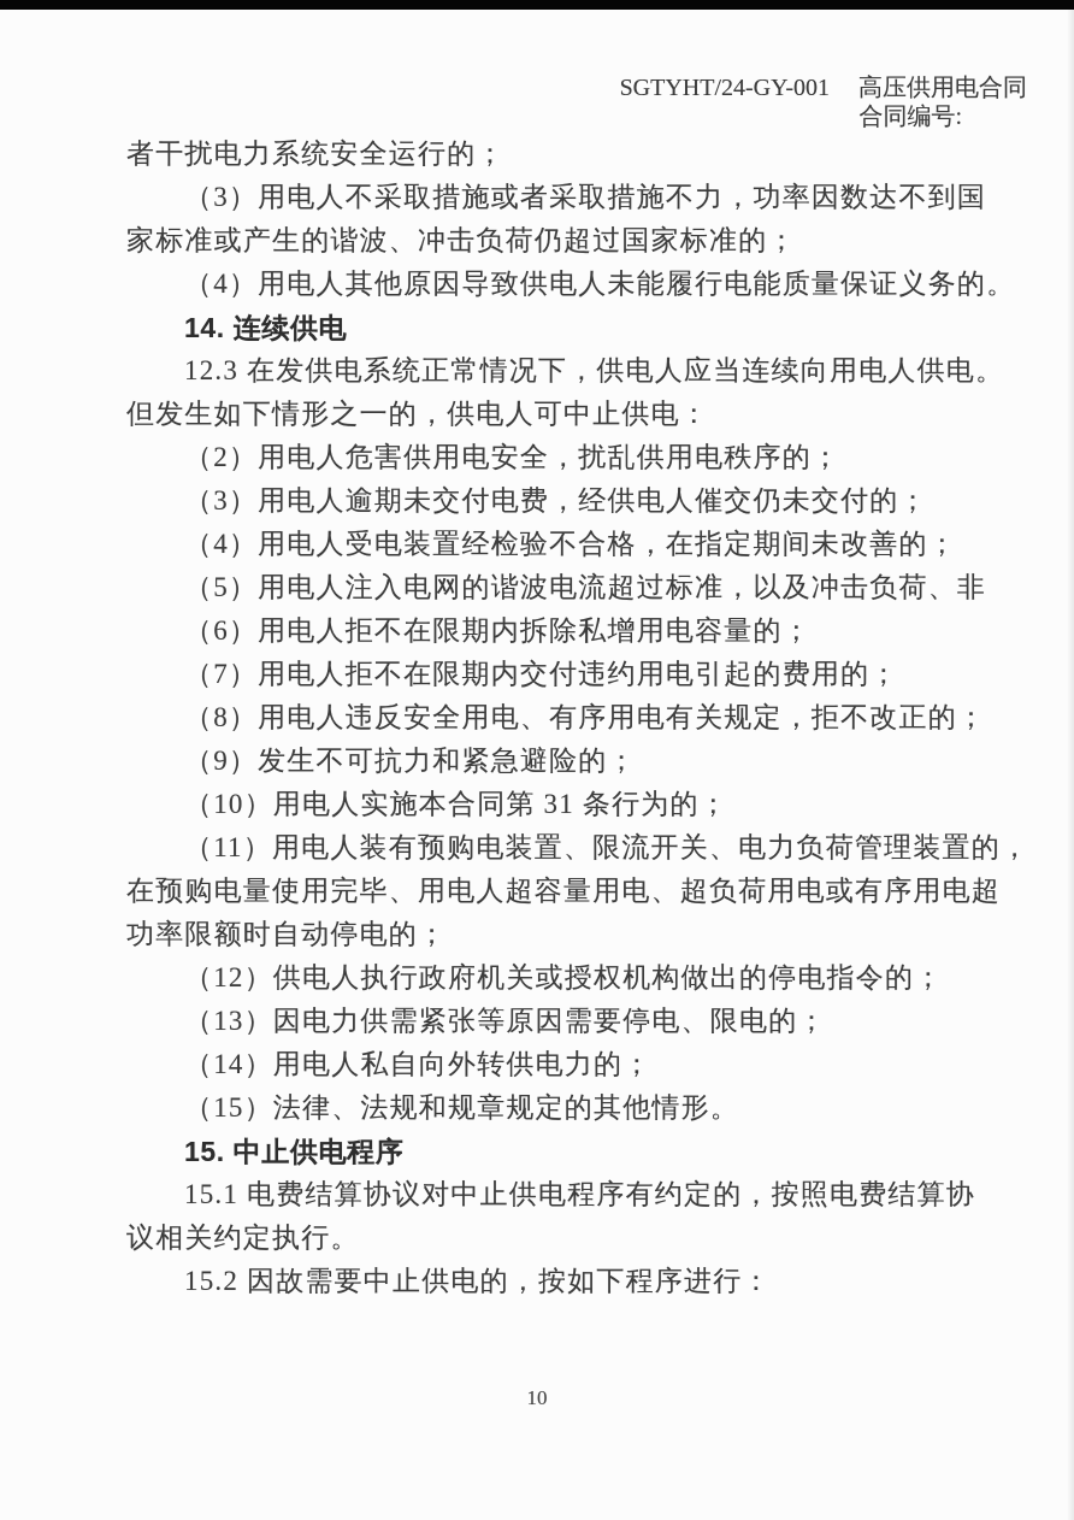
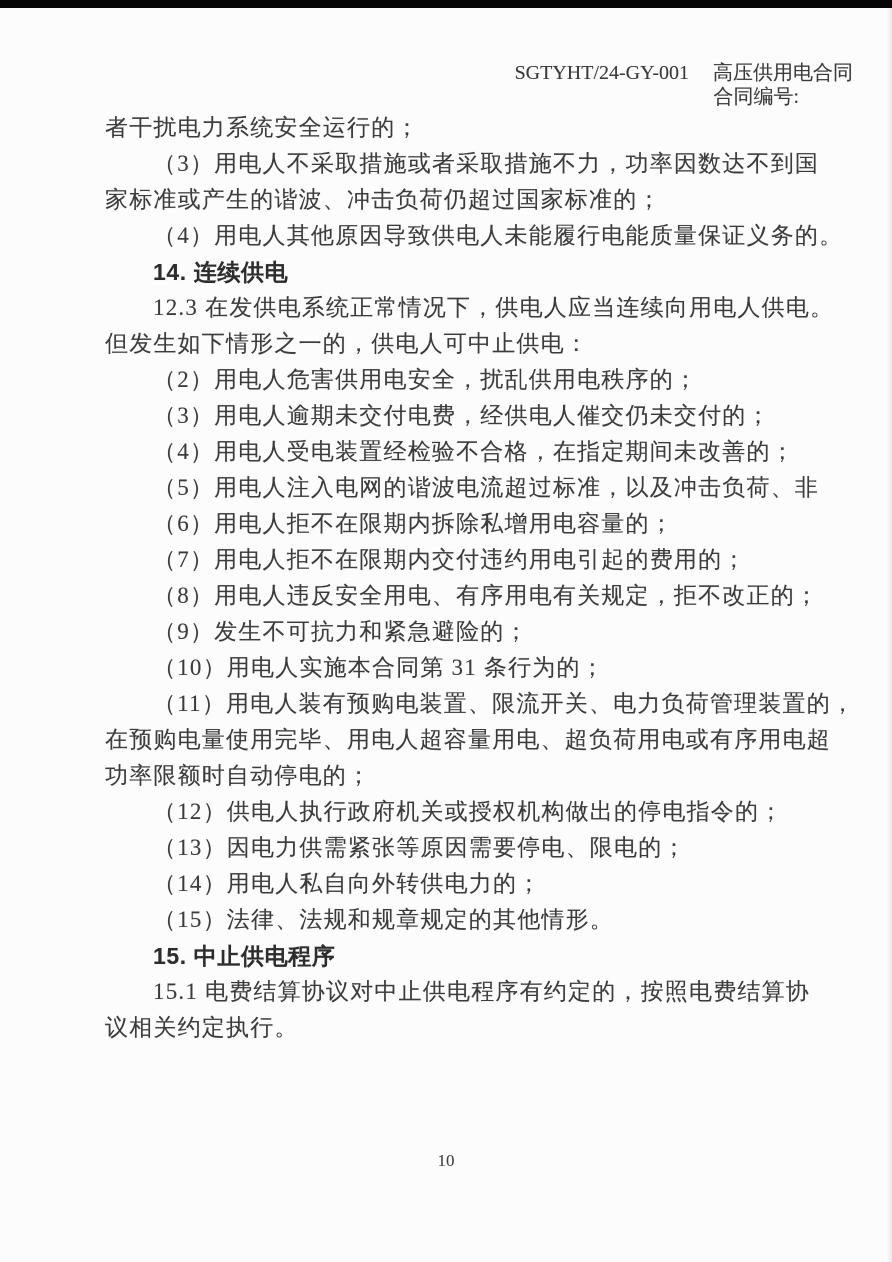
  SGTYHT/24-GY-001 高压供用电合同
  合同编号:
  者干扰电力系统安全运行的；
  （3）用电人不采取措施或者采取措施不力，功率因数达不到国
  家标准或产生的谐波、冲击负荷仍超过国家标准的；
  （4）用电人其他原因导致供电人未能履行电能质量保证义务的。
  14. 连续供电
  12.3 在发供电系统正常情况下，供电人应当连续向用电人供电。
  但发生如下情形之一的，供电人可中止供电：
  （2）用电人危害供用电安全，扰乱供用电秩序的；
  （3）用电人逾期未交付电费，经供电人催交仍未交付的；
  （4）用电人受电装置经检验不合格，在指定期间未改善的；
  （5）用电人注入电网的谐波电流超过标准，以及冲击负荷、非
  （6）用电人拒不在限期内拆除私增用电容量的；
  （7）用电人拒不在限期内交付违约用电引起的费用的；
  （8）用电人违反安全用电、有序用电有关规定，拒不改正的；
  （9）发生不可抗力和紧急避险的；
  （10）用电人实施本合同第 31 条行为的；
  （11）用电人装有预购电装置、限流开关、电力负荷管理装置的，
  在预购电量使用完毕、用电人超容量用电、超负荷用电或有序用电超
  功率限额时自动停电的；
  （12）供电人执行政府机关或授权机构做出的停电指令的；
  （13）因电力供需紧张等原因需要停电、限电的；
  （14）用电人私自向外转供电力的；
  （15）法律、法规和规章规定的其他情形。
  15. 中止供电程序
  15.1 电费结算协议对中止供电程序有约定的，按照电费结算协
  议相关约定执行。
- 15.2 因故需要中止供电的，按如下程序进行：
  10
